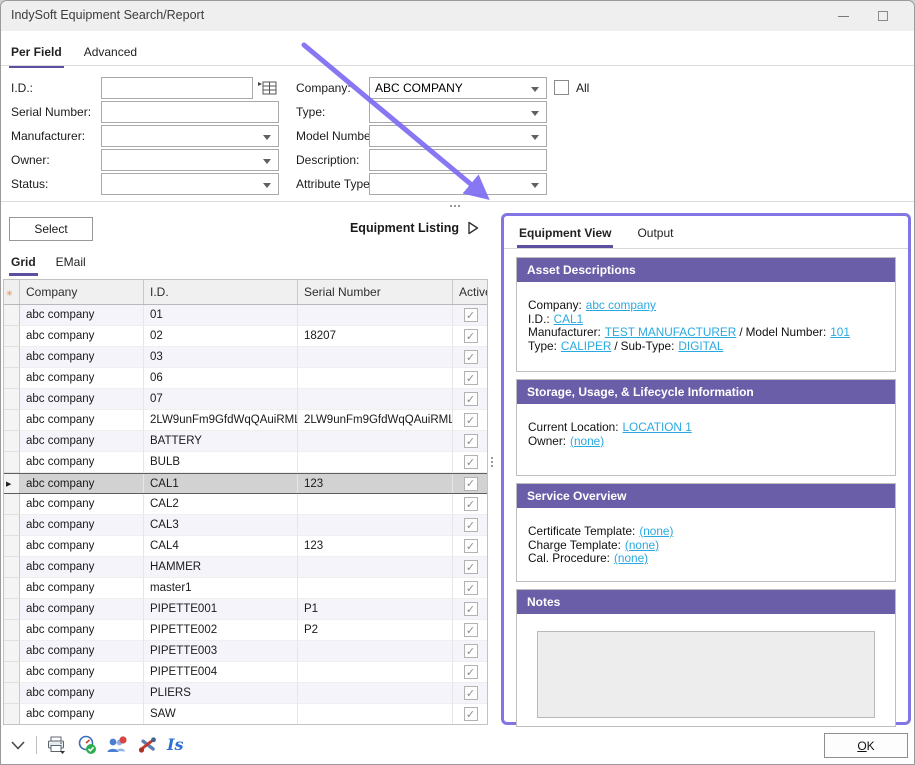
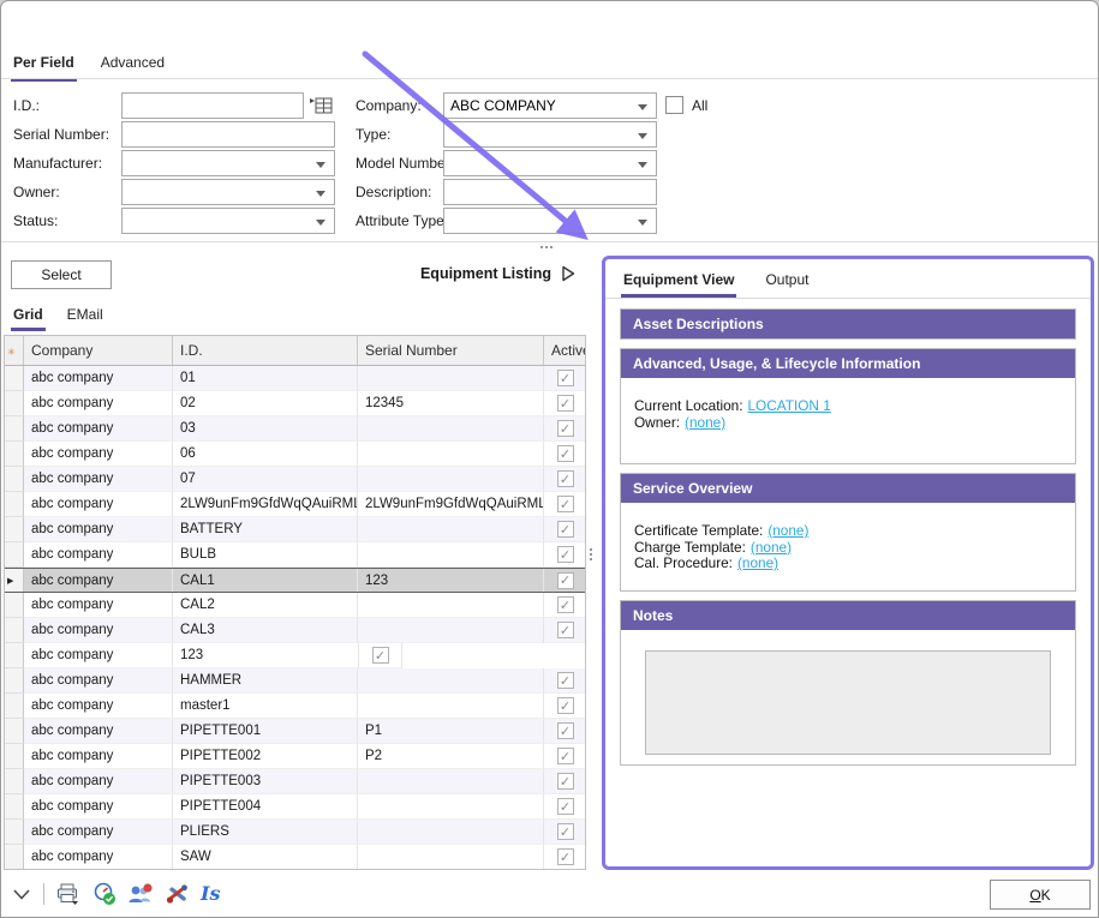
- IndySoft Equipment Search/Report
  Per Field
  Advanced
  I.D.:
  Serial Number:
  Manufacturer:
  Owner:
  Status:
  Company:
  ABC COMPANY
  Type:
  Model Numbe
  Description:
  Attribute Type
  All
  Select
  Equipment Listing
  Grid
  EMail
  Company
  I.D.
  Serial Number
  Activ
  abc company
  01
  abc company
  02
- 18207
+ 12345
  abc company
  03
  abc company
  06
  abc company
  07
  abc company
  2LW9unFm9GfdWqQAuiRML
  2LW9unFm9GfdWqQAuiRML
  abc company
  BATTERY
  abc company
  BULB
  abc company
  CAL1
  123
  abc company
  CAL2
  abc company
  CAL3
  abc company
- CAL4
  123
  abc company
  HAMMER
  abc company
  master1
  abc company
  PIPETTE001
  P1
  abc company
  PIPETTE002
  P2
  abc company
  PIPETTE003
  abc company
  PIPETTE004
  abc company
  PLIERS
  abc company
  SAW
  Equipment View
  Output
  Asset Descriptions
- Company: abc company
- I.D.: CAL1
- Manufacturer: TEST MANUFACTURER / Model Number: 101
- Type: CALIPER / Sub-Type: DIGITAL
- Storage, Usage, & Lifecycle Information
+ Advanced, Usage, & Lifecycle Information
  Current Location: LOCATION 1
  Owner: (none)
  Service Overview
  Certificate Template: (none)
  Charge Template: (none)
  Cal. Procedure: (none)
  Notes
  Is
  O
  K
